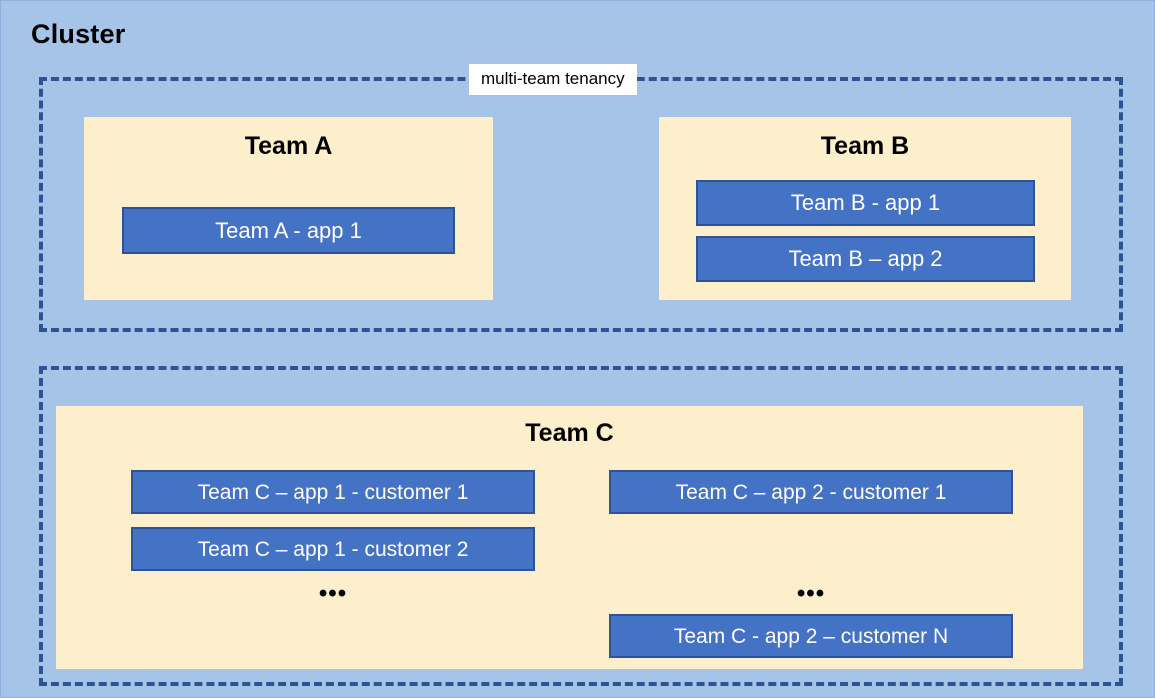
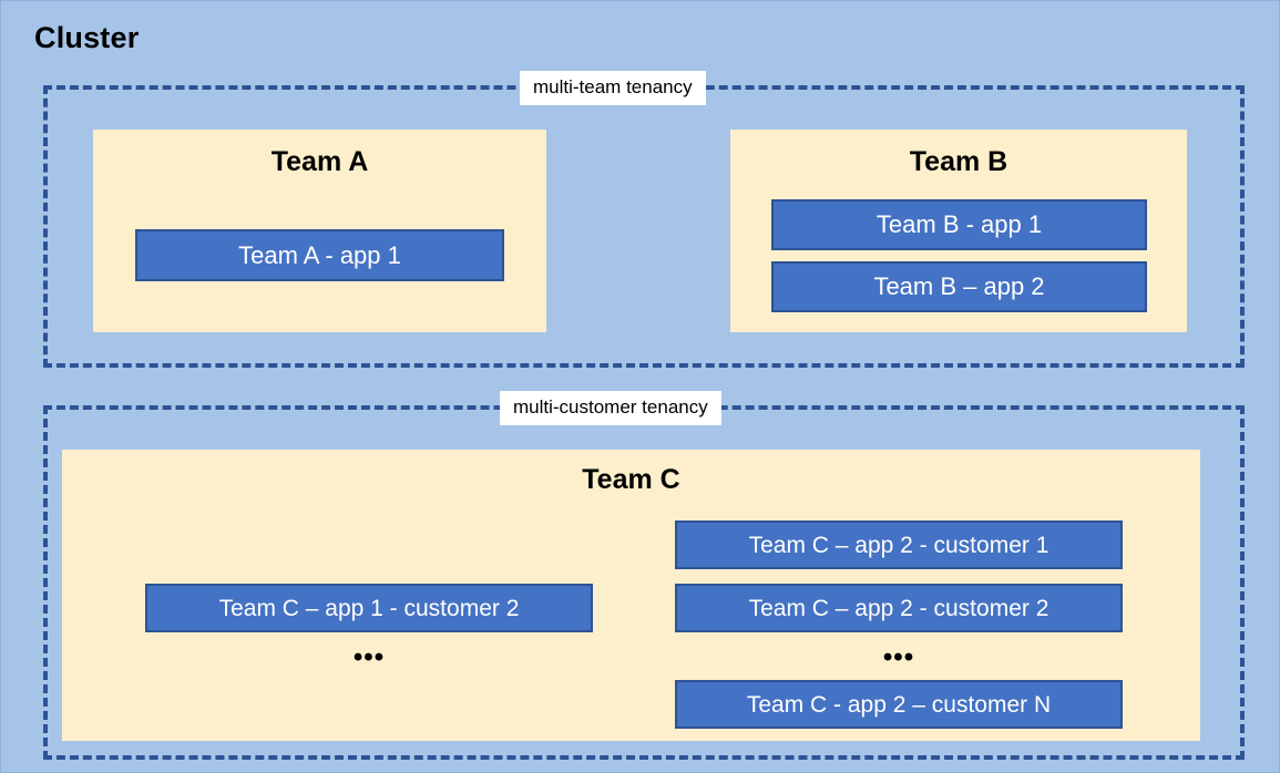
  Cluster
  multi-team tenancy
  Team A
  Team A - app 1
  Team B
  Team B - app 1
  Team B – app 2
+ multi-customer tenancy
  Team C
- Team C – app 1 - customer 1
  Team C – app 1 - customer 2
  •••
  Team C – app 2 - customer 1
+ Team C – app 2 - customer 2
  •••
  Team C - app 2 – customer N
